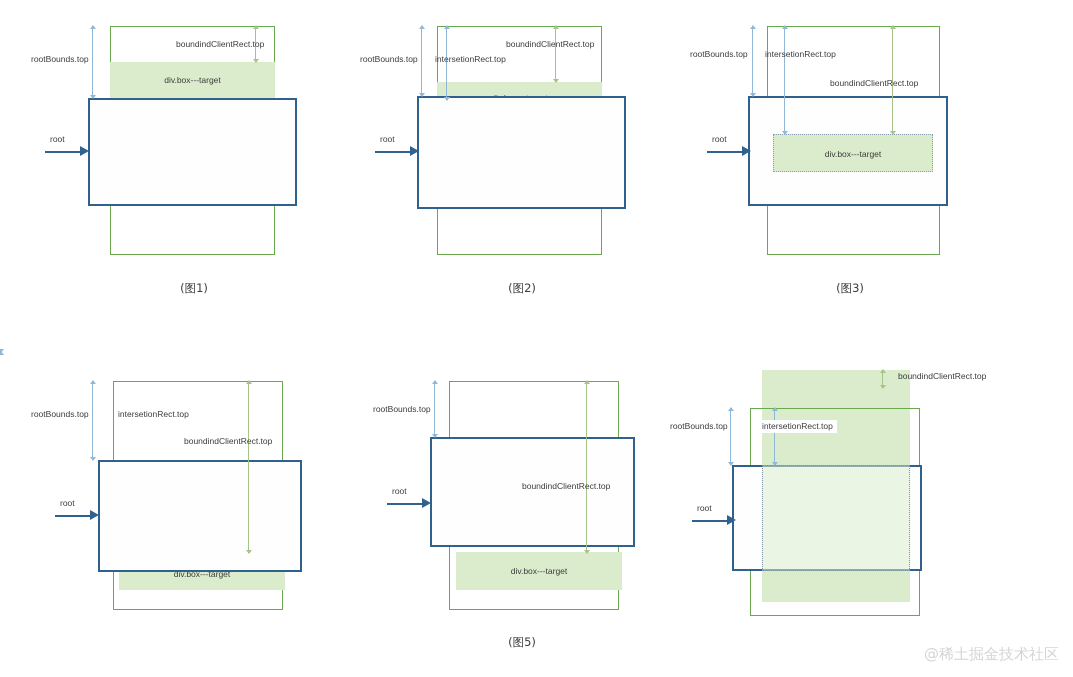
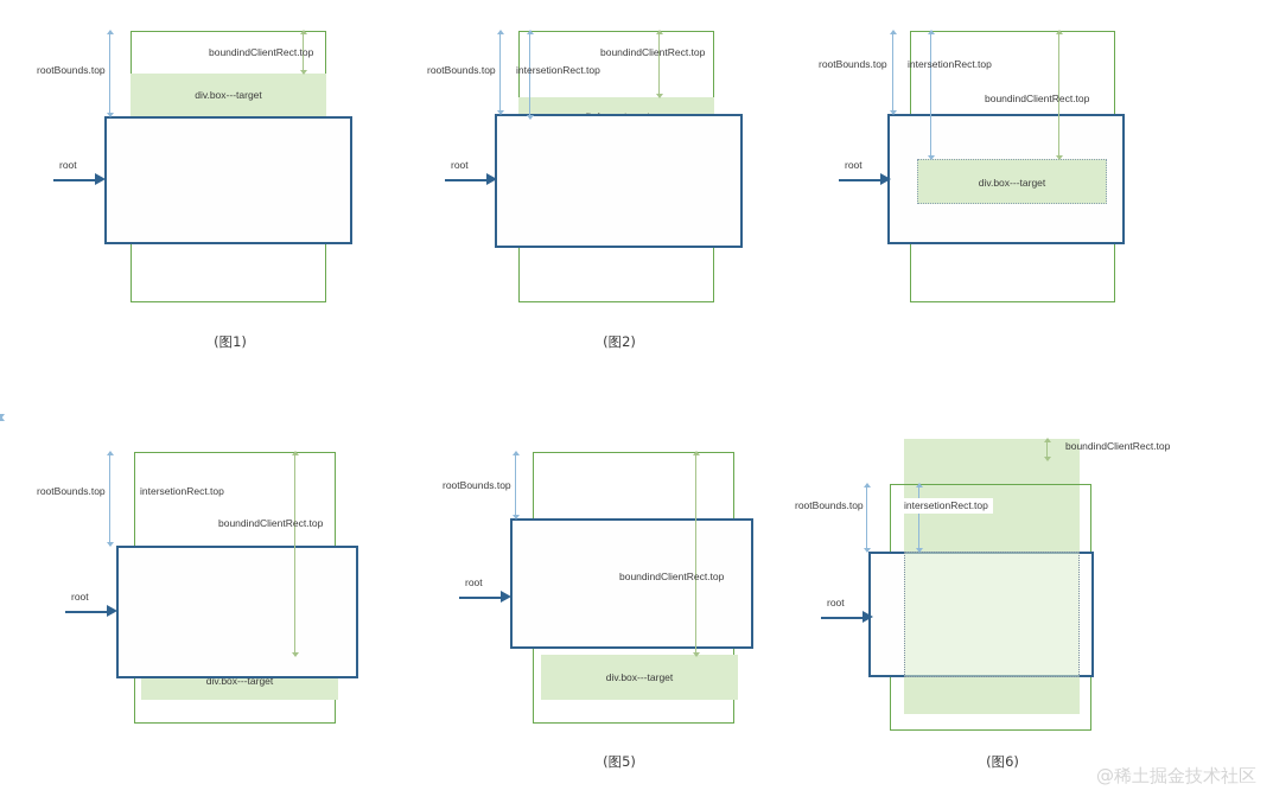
  div.box---target
  rootBounds.top
  boundindClientRect.top
  root
  (图1)
  rootBounds.top
  intersetionRect.top
  boundindClientRect.top
  root
  (图2)
  div.box---target
  rootBounds.top
  intersetionRect.top
  boundindClientRect.top
  root
- (图3)
  div.box---target
  rootBounds.top
  intersetionRect.top
  boundindClientRect.top
  root
  div.box---target
  rootBounds.top
  boundindClientRect.top
  root
  (图5)
  rootBounds.top
  intersetionRect.top
  boundindClientRect.top
  root
+ (图6)
  @稀土掘金技术社区
